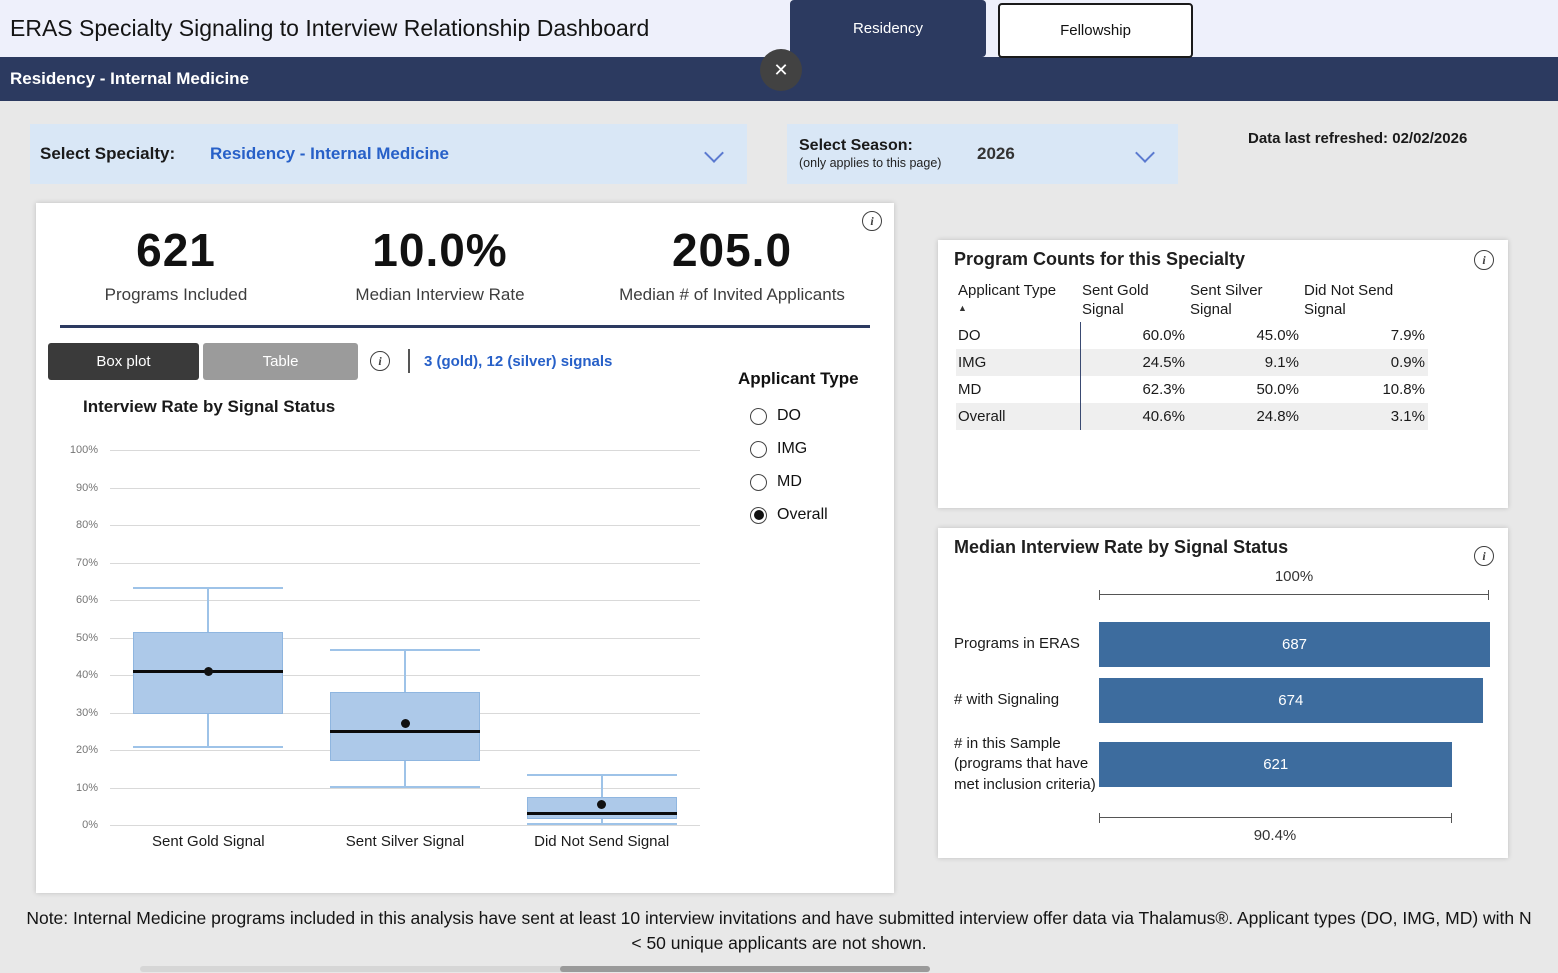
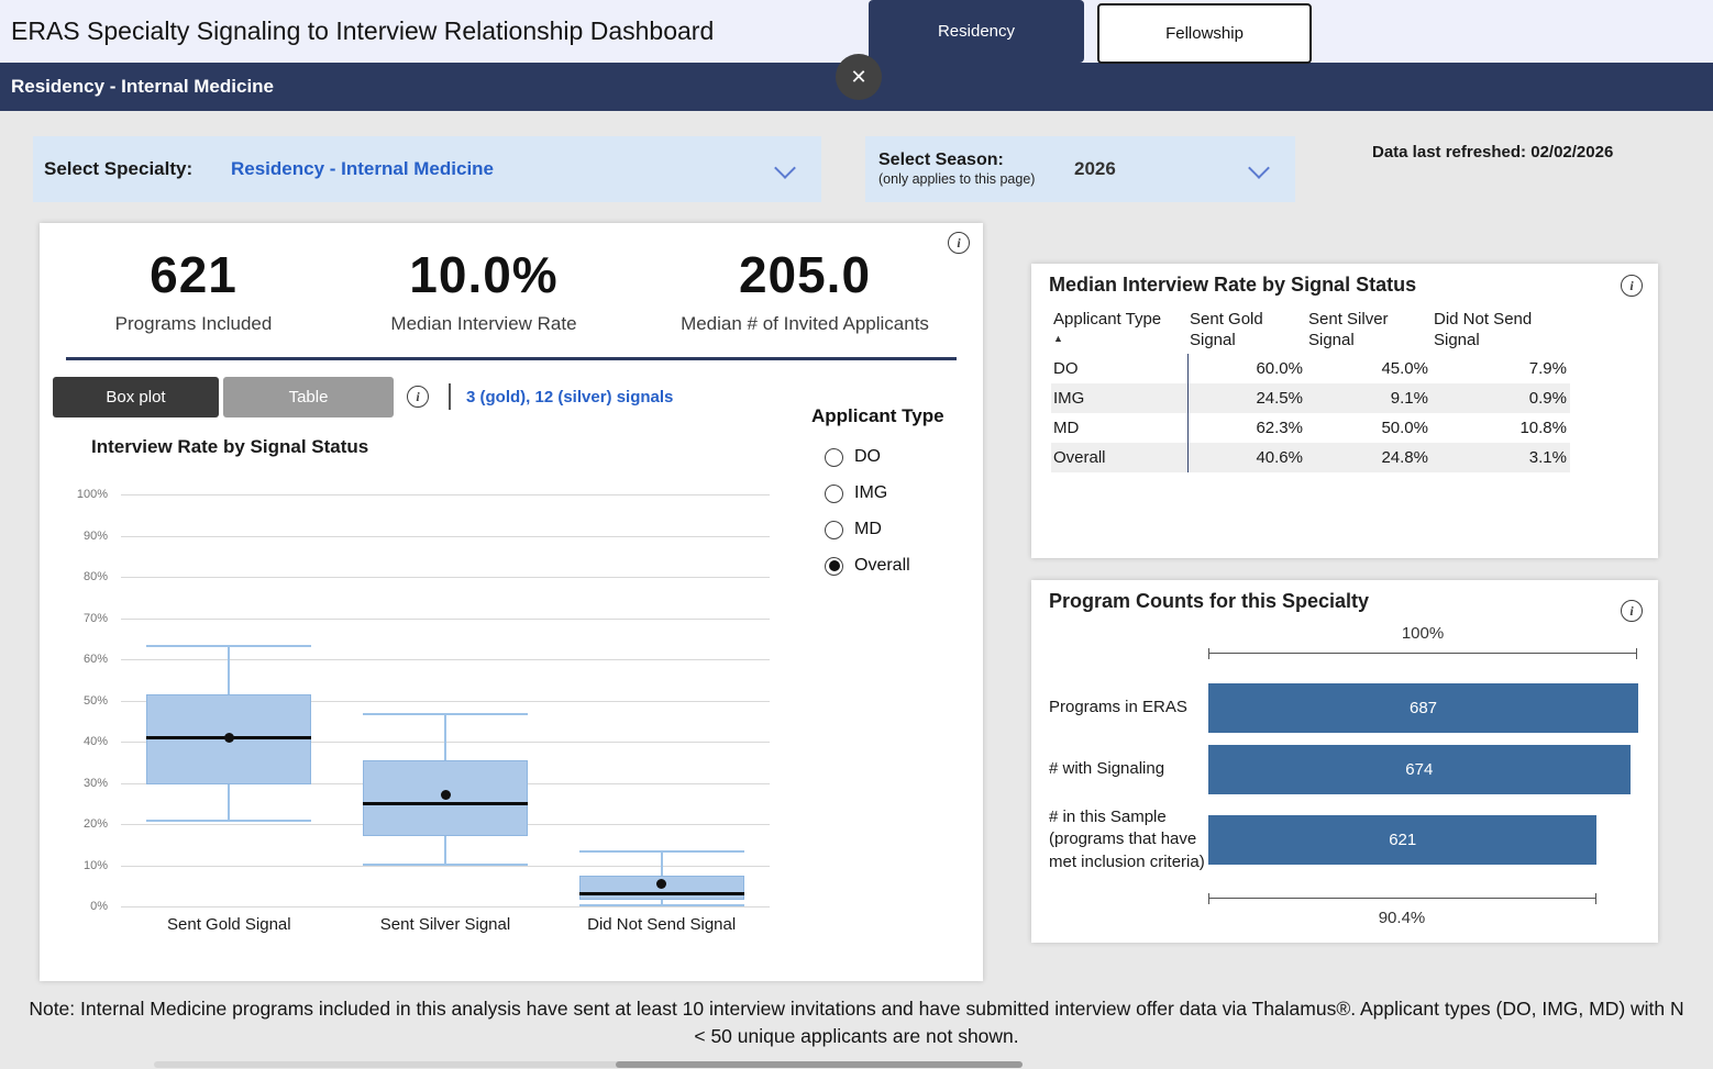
  ERAS Specialty Signaling to Interview Relationship Dashboard
  Residency
  Fellowship
  Residency - Internal Medicine
  ✕
  Select Specialty:
  Residency - Internal Medicine
  Select Season:
  (only applies to this page)
  2026
  Data last refreshed: 02/02/2026
  621
  Programs Included
  10.0%
  Median Interview Rate
  205.0
  Median # of Invited Applicants
  Box plot
  Table
  3 (gold), 12 (silver) signals
  Interview Rate by Signal Status
  0%
  10%
  20%
  30%
  40%
  50%
  60%
  70%
  80%
  90%
  100%
  Sent Gold Signal
  Sent Silver Signal
  Did Not Send Signal
  Applicant Type
  DO
  IMG
  MD
  Overall
- Program Counts for this Specialty
+ Median Interview Rate by Signal Status
  Applicant Type
  ▲
  Sent Gold Signal
  Sent Silver Signal
  Did Not Send Signal
  DO
  60.0%
  45.0%
  7.9%
  IMG
  24.5%
  9.1%
  0.9%
  MD
  62.3%
  50.0%
  10.8%
  Overall
  40.6%
  24.8%
  3.1%
- Median Interview Rate by Signal Status
+ Program Counts for this Specialty
  100%
  Programs in ERAS
  687
  # with Signaling
  674
  # in this Sample (programs that have met inclusion criteria)
  621
  90.4%
  Note: Internal Medicine programs included in this analysis have sent at least 10 interview invitations and have submitted interview offer data via Thalamus®. Applicant types (DO, IMG, MD) with N < 50 unique applicants are not shown.
